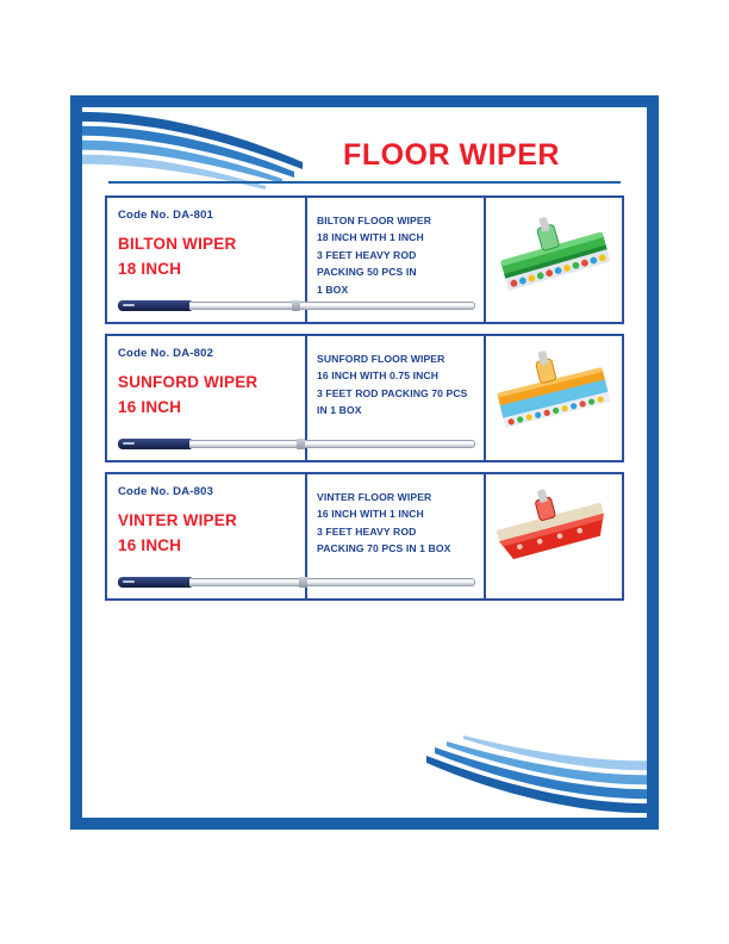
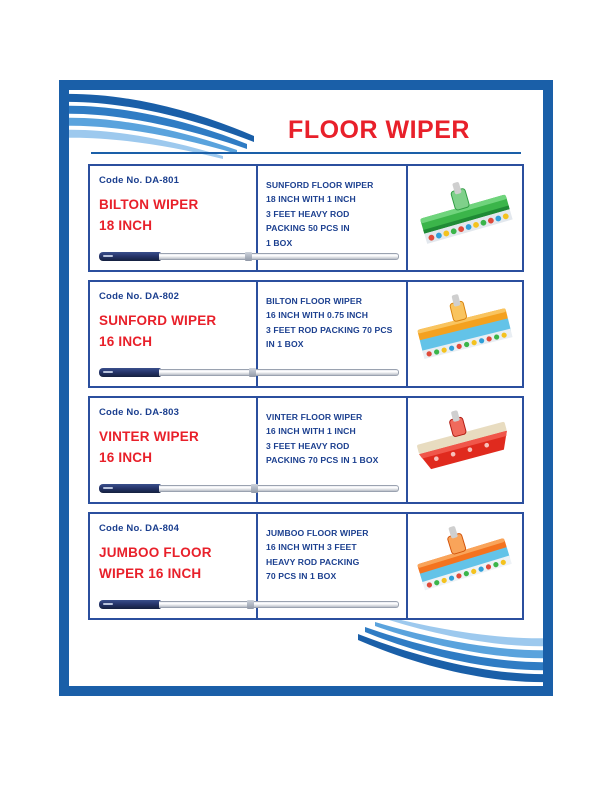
  FLOOR WIPER
  Code No. DA-801
  BILTON WIPER
  18 INCH
- BILTON FLOOR WIPER
+ SUNFORD FLOOR WIPER
  18 INCH WITH 1 INCH
  3 FEET HEAVY ROD
  PACKING 50 PCS IN
  1 BOX
  Code No. DA-802
  SUNFORD WIPER
  16 INCH
- SUNFORD FLOOR WIPER
+ BILTON FLOOR WIPER
  16 INCH WITH 0.75 INCH
  3 FEET ROD PACKING 70 PCS
  IN 1 BOX
  Code No. DA-803
  VINTER WIPER
  16 INCH
  VINTER FLOOR WIPER
  16 INCH WITH 1 INCH
  3 FEET HEAVY ROD
  PACKING 70 PCS IN 1 BOX
+ Code No. DA-804
+ JUMBOO FLOOR
+ WIPER 16 INCH
+ JUMBOO FLOOR WIPER
+ 16 INCH WITH 3 FEET
+ HEAVY ROD PACKING
+ 70 PCS IN 1 BOX
